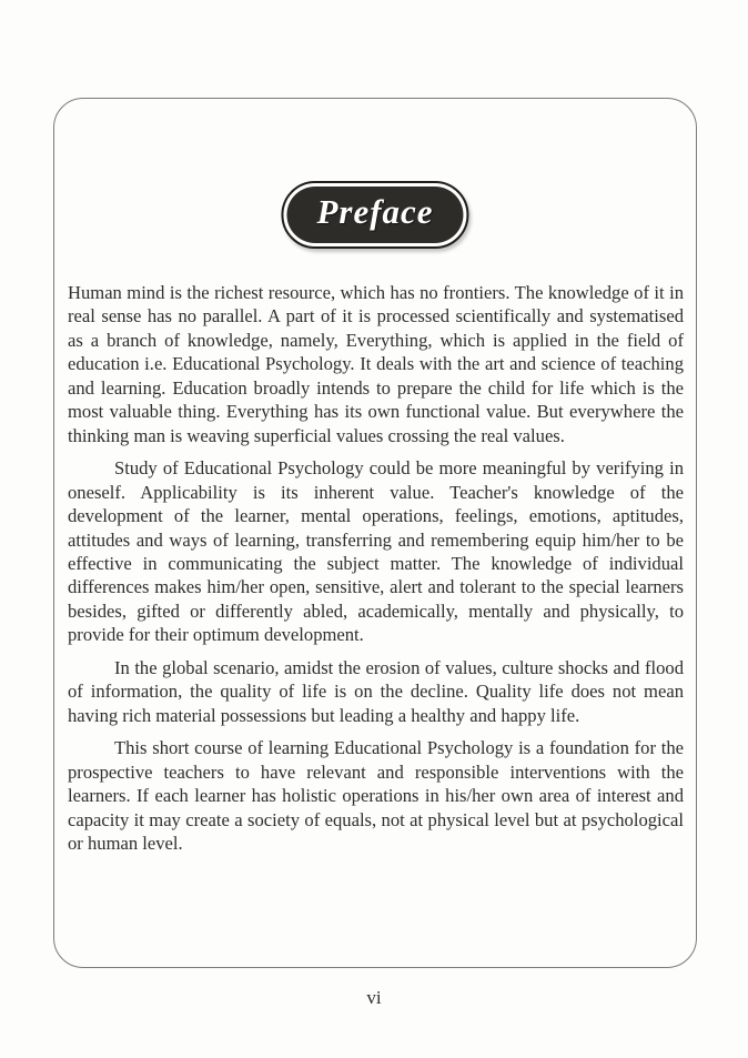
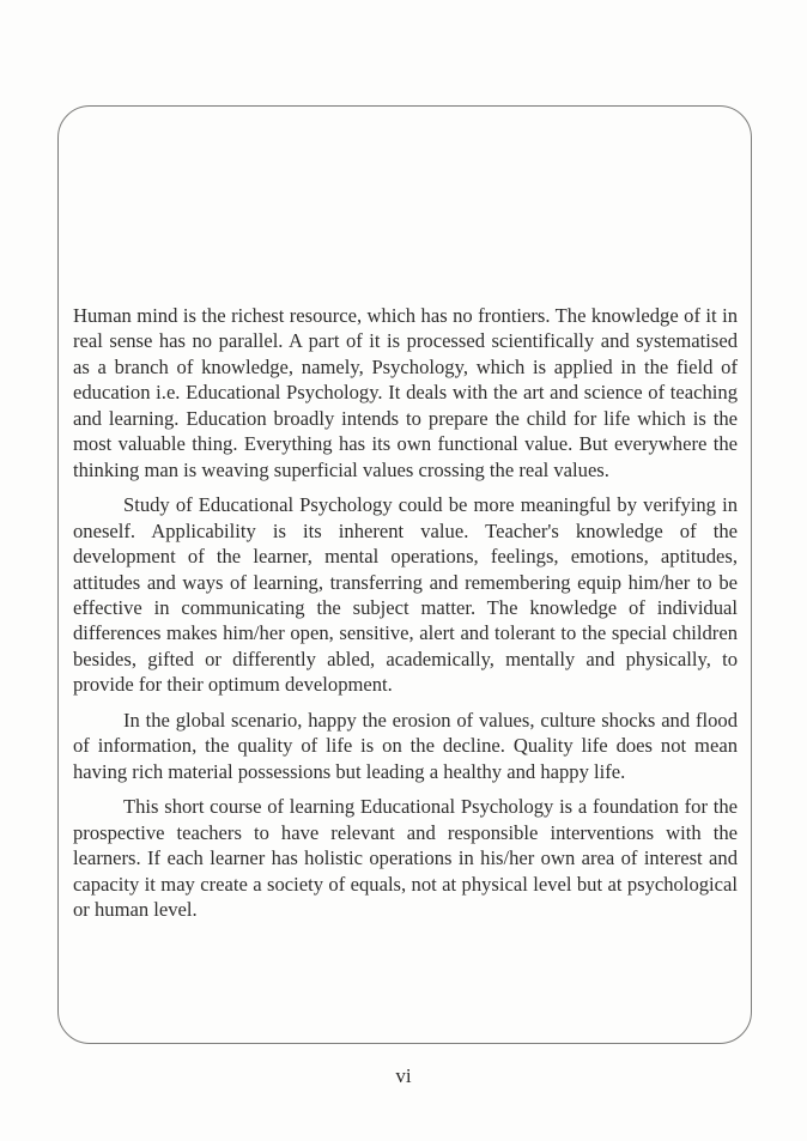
- Preface
- Human mind is the richest resource, which has no frontiers. The knowledge of it in real sense has no parallel. A part of it is processed scientifically and systematised as a branch of knowledge, namely, Everything, which is applied in the field of education i.e. Educational Psychology. It deals with the art and science of teaching and learning. Education broadly intends to prepare the child for life which is the most valuable thing. Everything has its own functional value. But everywhere the thinking man is weaving superficial values crossing the real values.
+ Human mind is the richest resource, which has no frontiers. The knowledge of it in real sense has no parallel. A part of it is processed scientifically and systematised as a branch of knowledge, namely, Psychology, which is applied in the field of education i.e. Educational Psychology. It deals with the art and science of teaching and learning. Education broadly intends to prepare the child for life which is the most valuable thing. Everything has its own functional value. But everywhere the thinking man is weaving superficial values crossing the real values.
- Study of Educational Psychology could be more meaningful by verifying in oneself. Applicability is its inherent value. Teacher's knowledge of the development of the learner, mental operations, feelings, emotions, aptitudes, attitudes and ways of learning, transferring and remembering equip him/her to be effective in communicating the subject matter. The knowledge of individual differences makes him/her open, sensitive, alert and tolerant to the special learners besides, gifted or differently abled, academically, mentally and physically, to provide for their optimum development.
+ Study of Educational Psychology could be more meaningful by verifying in oneself. Applicability is its inherent value. Teacher's knowledge of the development of the learner, mental operations, feelings, emotions, aptitudes, attitudes and ways of learning, transferring and remembering equip him/her to be effective in communicating the subject matter. The knowledge of individual differences makes him/her open, sensitive, alert and tolerant to the special children besides, gifted or differently abled, academically, mentally and physically, to provide for their optimum development.
- In the global scenario, amidst the erosion of values, culture shocks and flood of information, the quality of life is on the decline. Quality life does not mean having rich material possessions but leading a healthy and happy life.
+ In the global scenario, happy the erosion of values, culture shocks and flood of information, the quality of life is on the decline. Quality life does not mean having rich material possessions but leading a healthy and happy life.
  This short course of learning Educational Psychology is a foundation for the prospective teachers to have relevant and responsible interventions with the learners. If each learner has holistic operations in his/her own area of interest and capacity it may create a society of equals, not at physical level but at psychological or human level.
  vi
